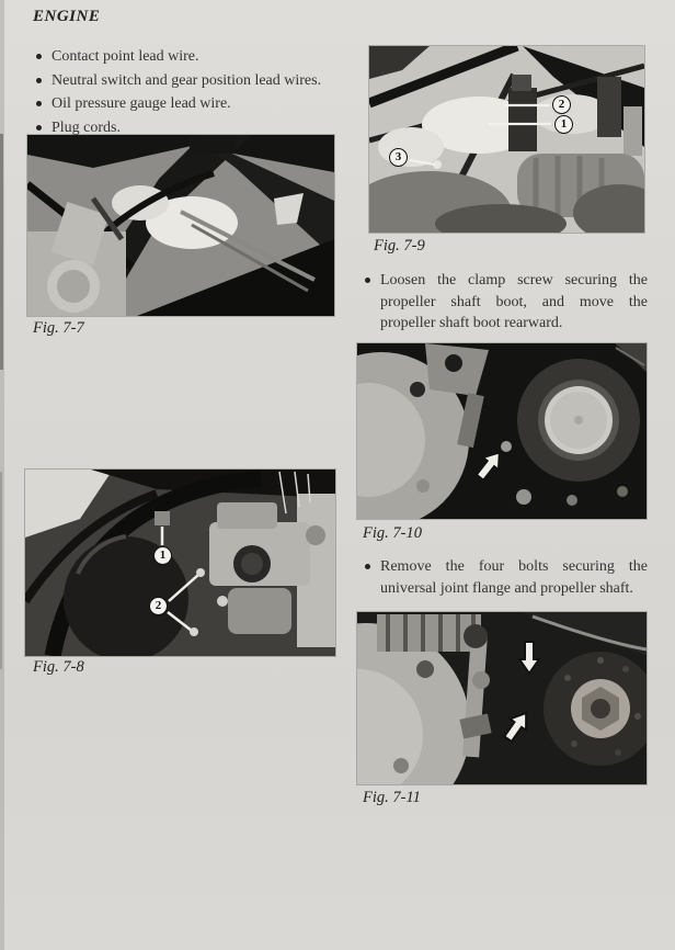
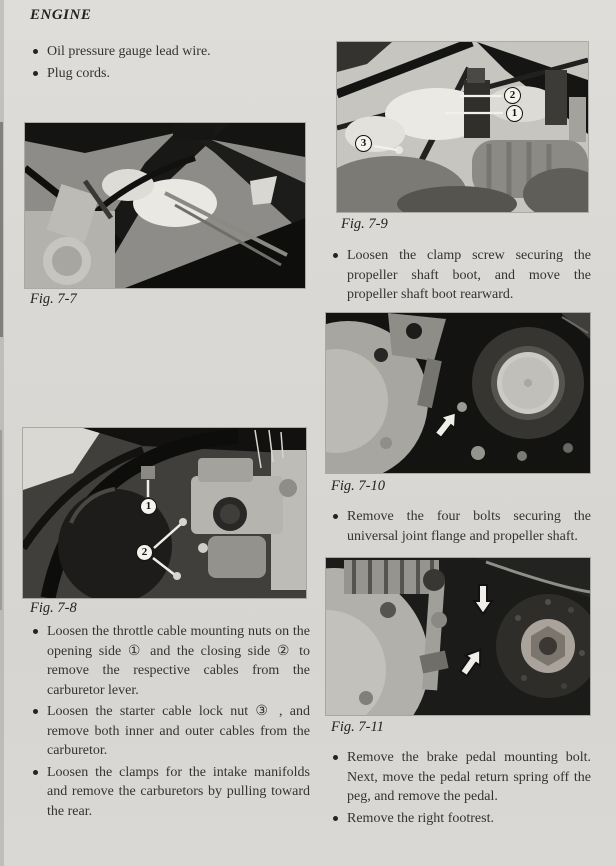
  ENGINE
- Contact point lead wire.
- Neutral switch and gear position lead wires.
  Oil pressure gauge lead wire.
  Plug cords.
  Fig. 7-7
  1
  2
  Fig. 7-8
+ Loosen the throttle cable mounting nuts on the opening side ① and the closing side ② to remove the respective cables from the carburetor lever.
+ Loosen the starter cable lock nut ③ , and remove both inner and outer cables from the carburetor.
+ Loosen the clamps for the intake manifolds and remove the carburetors by pulling toward the rear.
  2
  1
  3
  Fig. 7-9
  Loosen the clamp screw securing the propeller shaft boot, and move the propeller shaft boot rearward.
  Fig. 7-10
  Remove the four bolts securing the universal joint flange and propeller shaft.
  Fig. 7-11
+ Remove the brake pedal mounting bolt. Next, move the pedal return spring off the peg, and remove the pedal.
+ Remove the right footrest.
